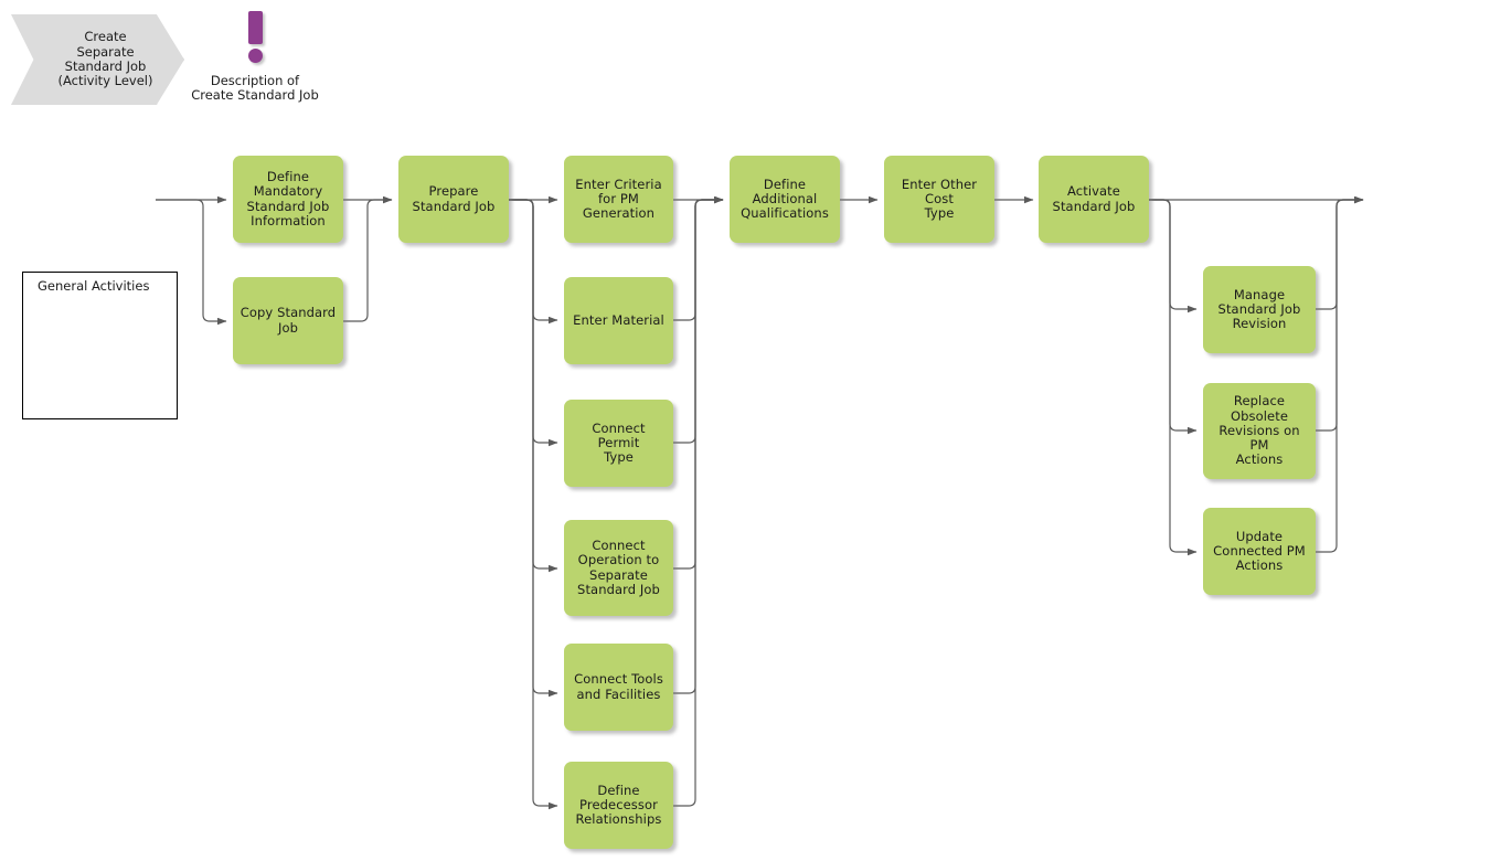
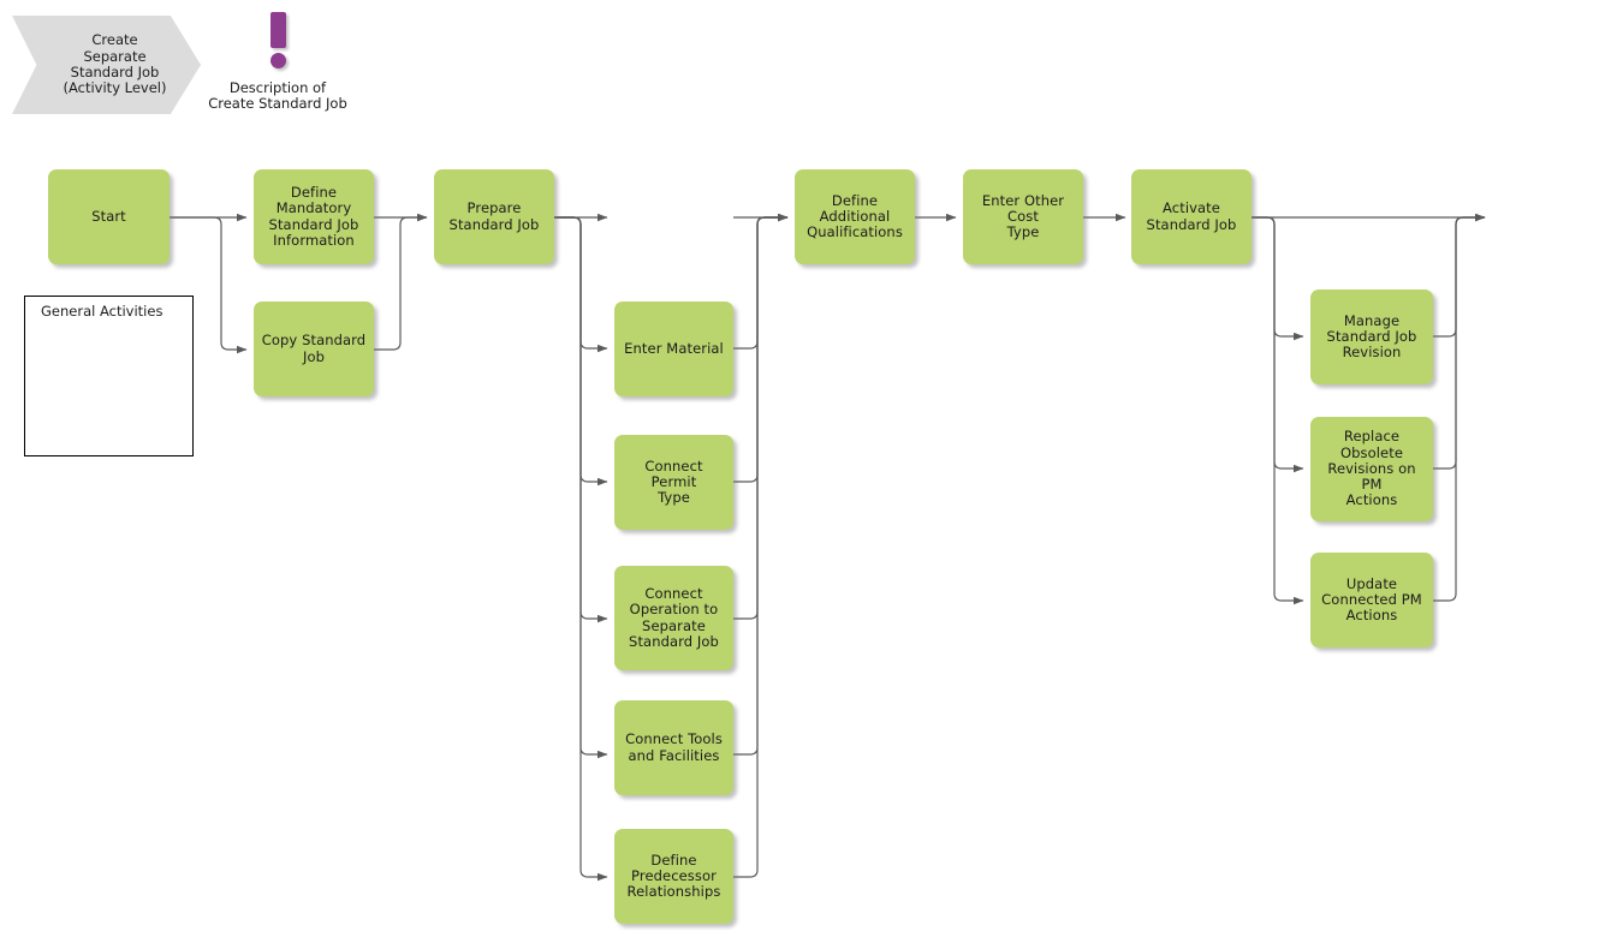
  Create
  Separate
  Standard Job
  (Activity Level)
  Description of
  Create Standard Job
  General Activities
+ Start
  Define
  Mandatory
  Standard Job
  Information
  Copy Standard
  Job
  Prepare
  Standard Job
- Enter Criteria
- for PM
- Generation
  Enter Material
  Connect Permit
  Type
  Connect
  Operation to
  Separate
  Standard Job
  Connect Tools
  and Facilities
  Define
  Predecessor
  Relationships
  Define
  Additional
  Qualifications
  Enter Other Cost
  Type
  Activate
  Standard Job
  Manage
  Standard Job
  Revision
  Replace
  Obsolete
  Revisions on PM
  Actions
  Update
  Connected PM
  Actions
